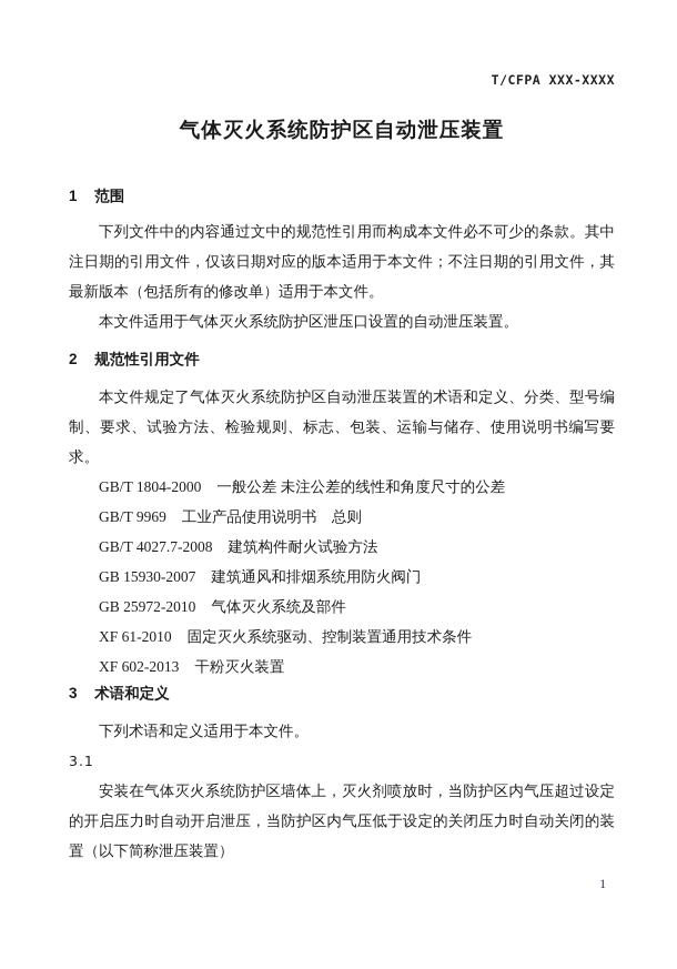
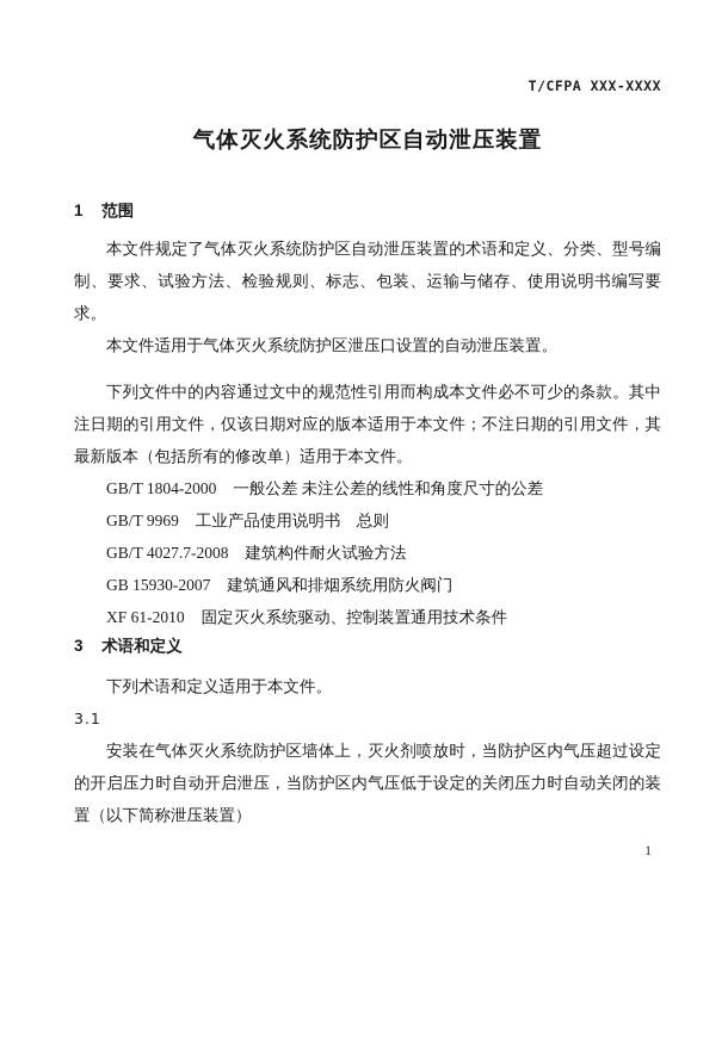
  T/CFPA XXX-XXXX
  气体灭火系统防护区自动泄压装置
  1 范围
- 下列文件中的内容通过文中的规范性引用而构成本文件必不可少的条款。其中注日期的引用文件，仅该日期对应的版本适用于本文件；不注日期的引用文件，其最新版本（包括所有的修改单）适用于本文件。
+ 本文件规定了气体灭火系统防护区自动泄压装置的术语和定义、分类、型号编制、要求、试验方法、检验规则、标志、包装、运输与储存、使用说明书编写要求。
  本文件适用于气体灭火系统防护区泄压口设置的自动泄压装置。
- 2 规范性引用文件
- 本文件规定了气体灭火系统防护区自动泄压装置的术语和定义、分类、型号编制、要求、试验方法、检验规则、标志、包装、运输与储存、使用说明书编写要求。
+ 下列文件中的内容通过文中的规范性引用而构成本文件必不可少的条款。其中注日期的引用文件，仅该日期对应的版本适用于本文件；不注日期的引用文件，其最新版本（包括所有的修改单）适用于本文件。
  GB/T 1804-2000 一般公差 未注公差的线性和角度尺寸的公差
  GB/T 9969 工业产品使用说明书 总则
  GB/T 4027.7-2008 建筑构件耐火试验方法
  GB 15930-2007 建筑通风和排烟系统用防火阀门
- GB 25972-2010 气体灭火系统及部件
  XF 61-2010 固定灭火系统驱动、控制装置通用技术条件
- XF 602-2013 干粉灭火装置
  3 术语和定义
  下列术语和定义适用于本文件。
  3.1
  安装在气体灭火系统防护区墙体上，灭火剂喷放时，当防护区内气压超过设定的开启压力时自动开启泄压，当防护区内气压低于设定的关闭压力时自动关闭的装置（以下简称泄压装置）
  1
